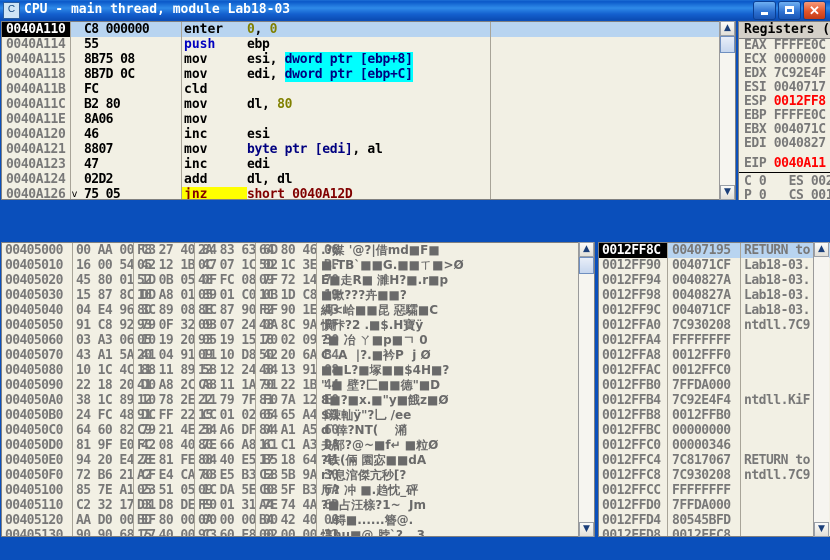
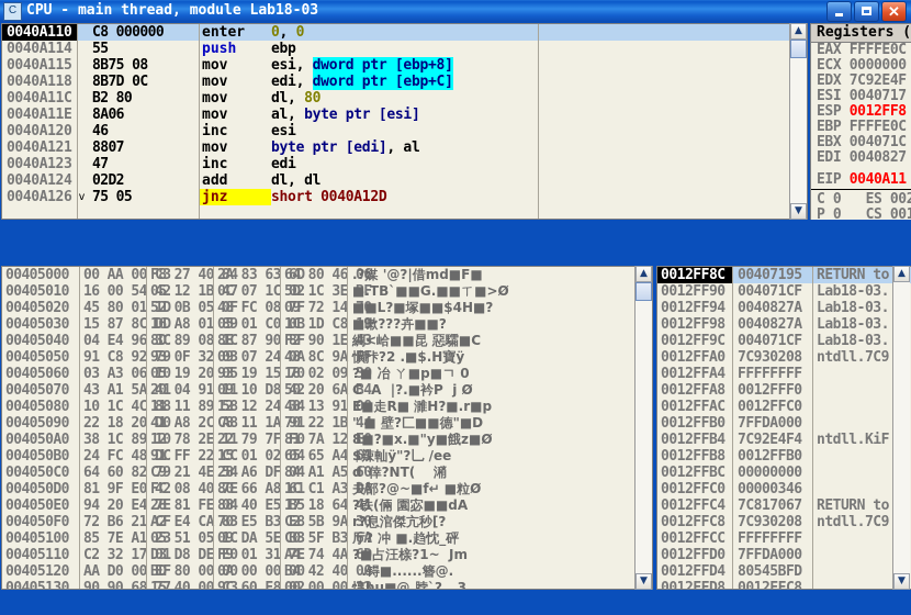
  C
  CPU - main thread, module Lab18-03
  ✕
  0040A110
  C8 000000
  enter
  0, 0
  0040A114
  55
  push
  ebp
  0040A115
  8B75 08
  mov
  esi, dword ptr [ebp+8]
  0040A118
  8B7D 0C
  mov
  edi, dword ptr [ebp+C]
- 0040A11B
- FC
- cld
  0040A11C
  B2 80
  mov
  dl, 80
  0040A11E
  8A06
  mov
+ al, byte ptr [esi]
  0040A120
  46
  inc
  esi
  0040A121
  8807
  mov
  byte ptr [edi], al
  0040A123
  47
  inc
  edi
  0040A124
  02D2
  add
  dl, dl
  0040A126
  v
  75 05
  jnz
  short 0040A12D
  ▲
  ▼
  Registers (
  EAX FFFFE0C
  ECX 0000000
  EDX 7C92E4F
  ESI 0040717
  ESP 0012FF8
  EBP FFFFE0C
  EBX 004071C
  EDI 0040827
  EIP 0040A11
  C 0 ES 002
  P 0 CS 001
  00405000
  00 AA 00
  F8 27 40
  2A 83 63
  64 80 46
  .?媒 '@?|借md■F■
  00405010
  16 00 54
  05 12 1B
  0C 07 1C
  5D 1C 3E
  ■.TB`■■G.■■ㄒ■>Ø
  00405020
  45 80 01
  52 0B 05
  48 FC 08
  09 72 14
- E■走R■ 濉H?■.r■p
+ ■■L?■塚■■$4H■?
  00405030
  15 87 8C
  16 A8 01
  05 01 C0
  1C 1D C8
  ■嗽???卉■■?
  00405040
  04 E4 96
  8D 89 08
  8E 87 90
  F2 90 1E
  綢<峆■■昆 惡驦■C
  00405050
  91 C8 92
  93 0F 32
  09 07 24
  48 8C 9A
  懭拤?2 .■$.H寶ÿ
  00405060
  03 A3 06
  05 19 20
  93 19 15
  18 02 09
  ?■ 冶 ㄚ■p■ㄱ 0
  00405070
  43 A1 5A
  20 04 91
  09 10 D8
  50 20 6A
  C A |?.■衿P j Ø
  00405080
  10 1C 4C
  11 11 89
  12 12 24
  48 13 91
- ■■L?■塚■■$4H■?
+ E■走R■ 濉H?■.r■p
  00405090
  22 18 20
  41 A8 2C
  C8 11 1A
  70 22 1B
  " ■ 壁?匚■■德"■D
  004050A0
  38 1C 89
  12 78 2E
  22 79 7F
  81 7A 12
  8■?■x.■"y■餓z■Ø
  004050B0
  24 FC 48
  91 FF 22
  15 01 02
  65 65 A4
  $辣軕ÿ"?乚 /ee
  004050C0
  64 60 82
  C9 21 4E
  28 A6 DF
  84 A1 A5
  d`倖?NT( 潲
  004050D0
  81 9F E0
  FC 08 40
  80 66 A8
  1C C1 A3
  夫部?@~■f↵ ■粒Ø
  004050E0
  94 20 E4
  28 81 FE
  88 40 E5
  17 18 64
  ?铁(倆 園宓■■dA
  004050F0
  72 B6 21
  A2 E4 CA
  70 E5 B3
  C2 5B 9A
  r?息涫傑亢秒[?
  00405100
  85 7E A1
  05 51 05
  09 DA 5E
  C0 5F B3
  厅? 冲 ■.趋忱_砰
  00405110
  C2 32 17
  D3 D8 DE
  F9 01 31
  A4 74 4A
  ?■占汪榇?1~ Jm
  00405120
  AA D0 00
  BD 80 00
  0A 00 00
  B4 42 40
  .锝■......簪@.
  00405130
  90 90 68
  15 40 00
  9C 60 E8
  00 00 00
  悙hu■@.脖`?...3
  ▲
  ▼
  0012FF8C
  00407195
  RETURN to
  0012FF90
  004071CF
  Lab18-03.
  0012FF94
  0040827A
  Lab18-03.
  0012FF98
  0040827A
  Lab18-03.
  0012FF9C
  004071CF
  Lab18-03.
  0012FFA0
  7C930208
  ntdll.7C9
  0012FFA4
  FFFFFFFF
  0012FFA8
  0012FFF0
  0012FFAC
  0012FFC0
  0012FFB0
  7FFDA000
  0012FFB4
  7C92E4F4
  ntdll.KiF
  0012FFB8
  0012FFB0
  0012FFBC
  00000000
  0012FFC0
  00000346
  0012FFC4
  7C817067
  RETURN to
  0012FFC8
  7C930208
  ntdll.7C9
  0012FFCC
  FFFFFFFF
  0012FFD0
  7FFDA000
  0012FFD4
  80545BFD
  0012FFD8
  0012FFC8
  ▲
  ▼
